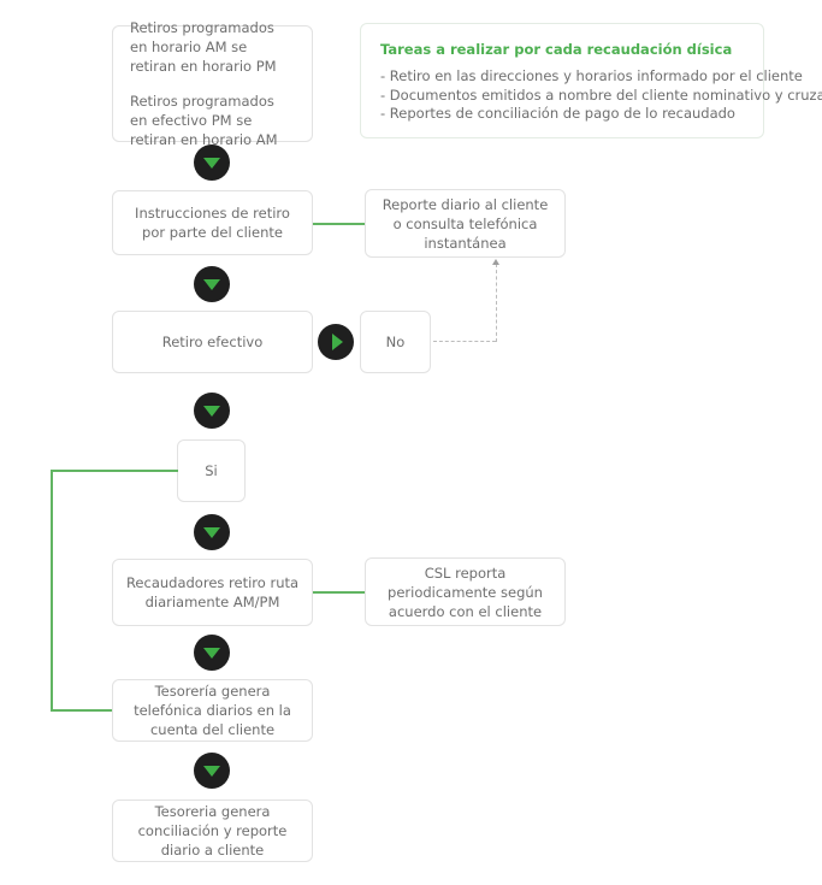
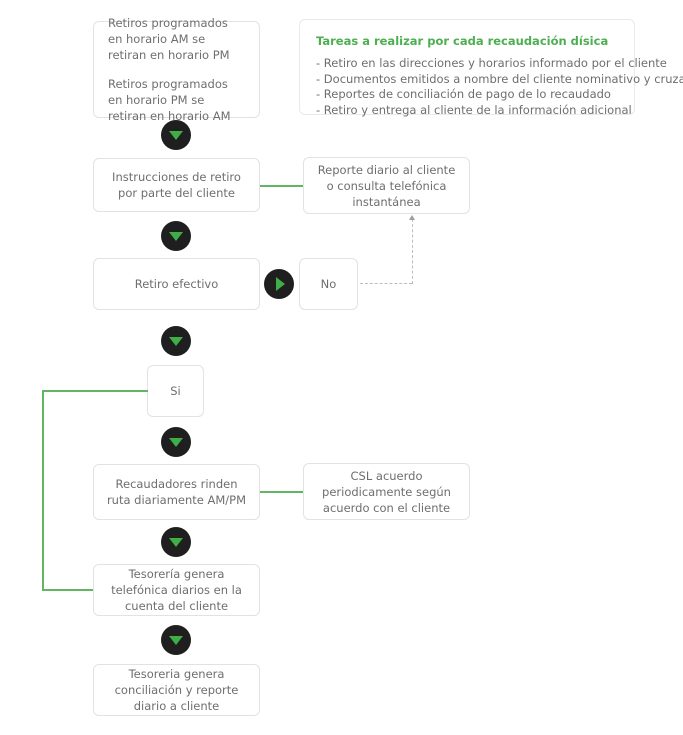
  Retiros programados en horario AM se retiran en horario PM
- Retiros programados en efectivo PM se retiran en horario AM
+ Retiros programados en horario PM se retiran en horario AM
  Tareas a realizar por cada recaudación dísica
  - Retiro en las direcciones y horarios informado por el cliente
  - Documentos emitidos a nombre del cliente nominativo y cruza
  - Reportes de conciliación de pago de lo recaudado
+ - Retiro y entrega al cliente de la información adicional
  Instrucciones de retiro por parte del cliente
  Reporte diario al cliente o consulta telefónica instantánea
  Retiro efectivo
  No
  Si
- Recaudadores retiro ruta diariamente AM/PM
+ Recaudadores rinden ruta diariamente AM/PM
- CSL reporta periodicamente según acuerdo con el cliente
+ CSL acuerdo periodicamente según acuerdo con el cliente
  Tesorería genera telefónica diarios en la cuenta del cliente
  Tesoreria genera conciliación y reporte diario a cliente
